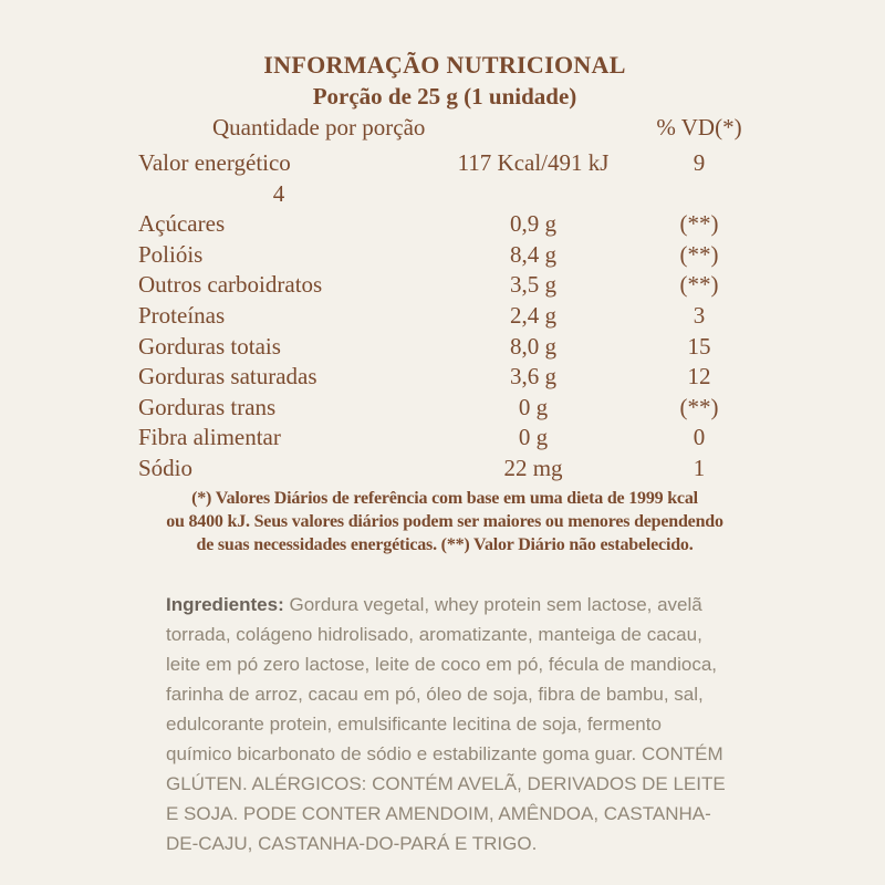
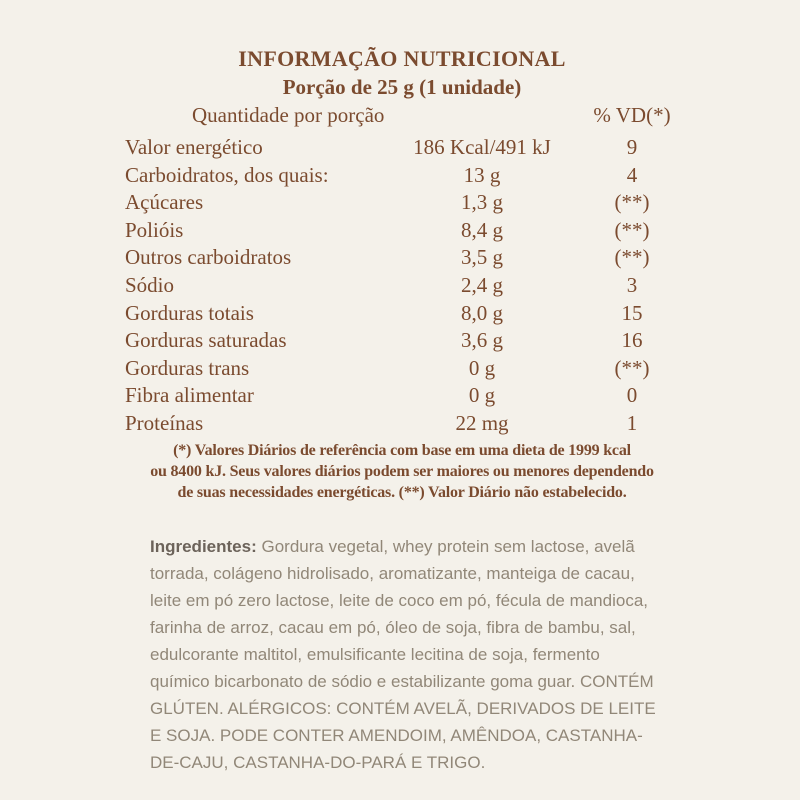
  INFORMAÇÃO NUTRICIONAL
  Porção de 25 g (1 unidade)
  Quantidade por porção
  % VD(*)
  Valor energético
- 117 Kcal/491 kJ
+ 186 Kcal/491 kJ
  9
+ Carboidratos, dos quais:
+ 13 g
  4
  Açúcares
- 0,9 g
+ 1,3 g
  (**)
  Polióis
  8,4 g
  (**)
  Outros carboidratos
  3,5 g
  (**)
- Proteínas
+ Sódio
  2,4 g
  3
  Gorduras totais
  8,0 g
  15
  Gorduras saturadas
  3,6 g
- 12
+ 16
  Gorduras trans
  0 g
  (**)
  Fibra alimentar
  0 g
  0
- Sódio
+ Proteínas
  22 mg
  1
  (*) Valores Diários de referência com base em uma dieta de 1999 kcal
  ou 8400 kJ. Seus valores diários podem ser maiores ou menores dependendo
  de suas necessidades energéticas. (**) Valor Diário não estabelecido.
- Ingredientes: Gordura vegetal, whey protein sem lactose, avelã torrada, colágeno hidrolisado, aromatizante, manteiga de cacau, leite em pó zero lactose, leite de coco em pó, fécula de mandioca, farinha de arroz, cacau em pó, óleo de soja, fibra de bambu, sal, edulcorante protein, emulsificante lecitina de soja, fermento químico bicarbonato de sódio e estabilizante goma guar. CONTÉM GLÚTEN. ALÉRGICOS: CONTÉM AVELÃ, DERIVADOS DE LEITE E SOJA. PODE CONTER AMENDOIM, AMÊNDOA, CASTANHA-DE-CAJU, CASTANHA-DO-PARÁ E TRIGO.
+ Ingredientes: Gordura vegetal, whey protein sem lactose, avelã torrada, colágeno hidrolisado, aromatizante, manteiga de cacau, leite em pó zero lactose, leite de coco em pó, fécula de mandioca, farinha de arroz, cacau em pó, óleo de soja, fibra de bambu, sal, edulcorante maltitol, emulsificante lecitina de soja, fermento químico bicarbonato de sódio e estabilizante goma guar. CONTÉM GLÚTEN. ALÉRGICOS: CONTÉM AVELÃ, DERIVADOS DE LEITE E SOJA. PODE CONTER AMENDOIM, AMÊNDOA, CASTANHA-DE-CAJU, CASTANHA-DO-PARÁ E TRIGO.
